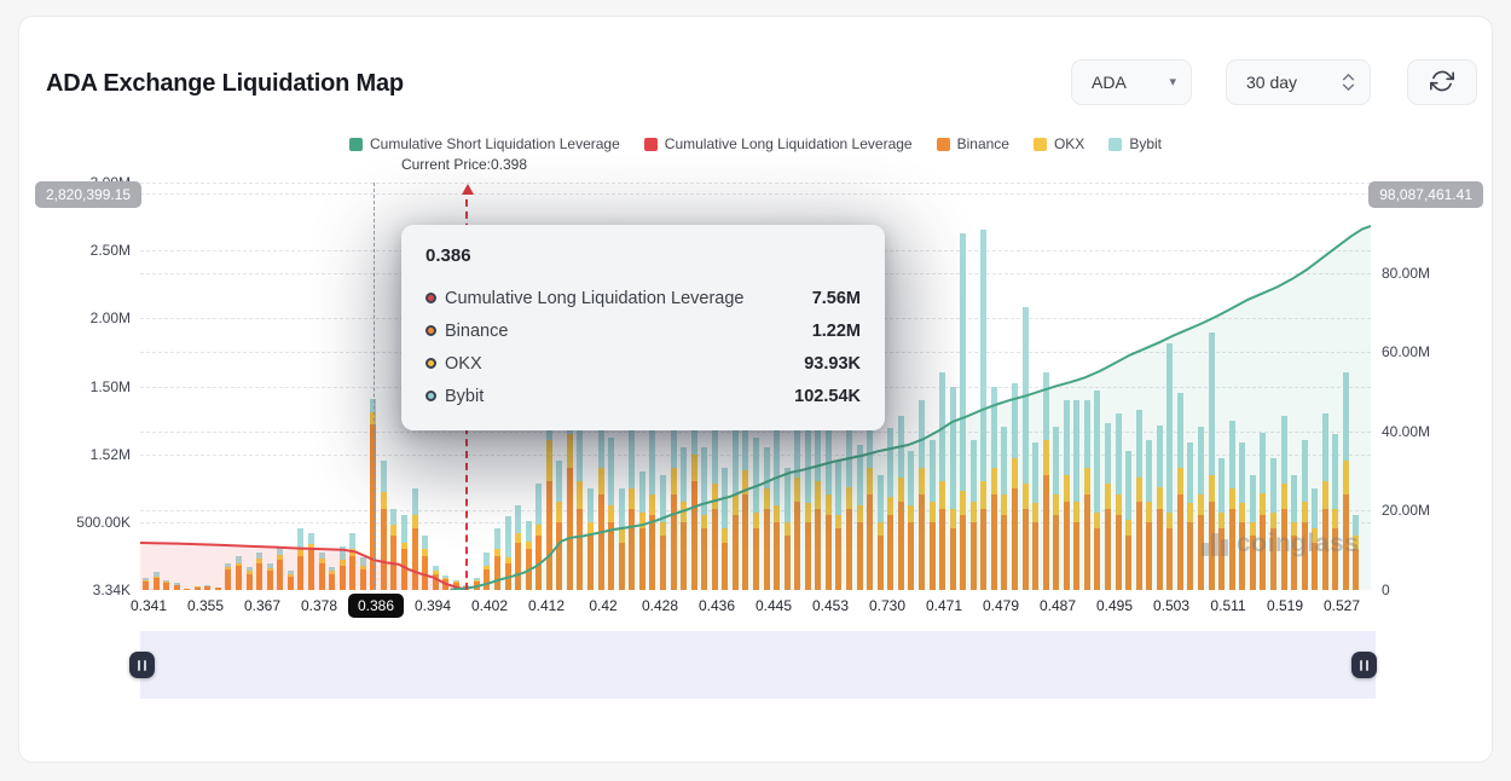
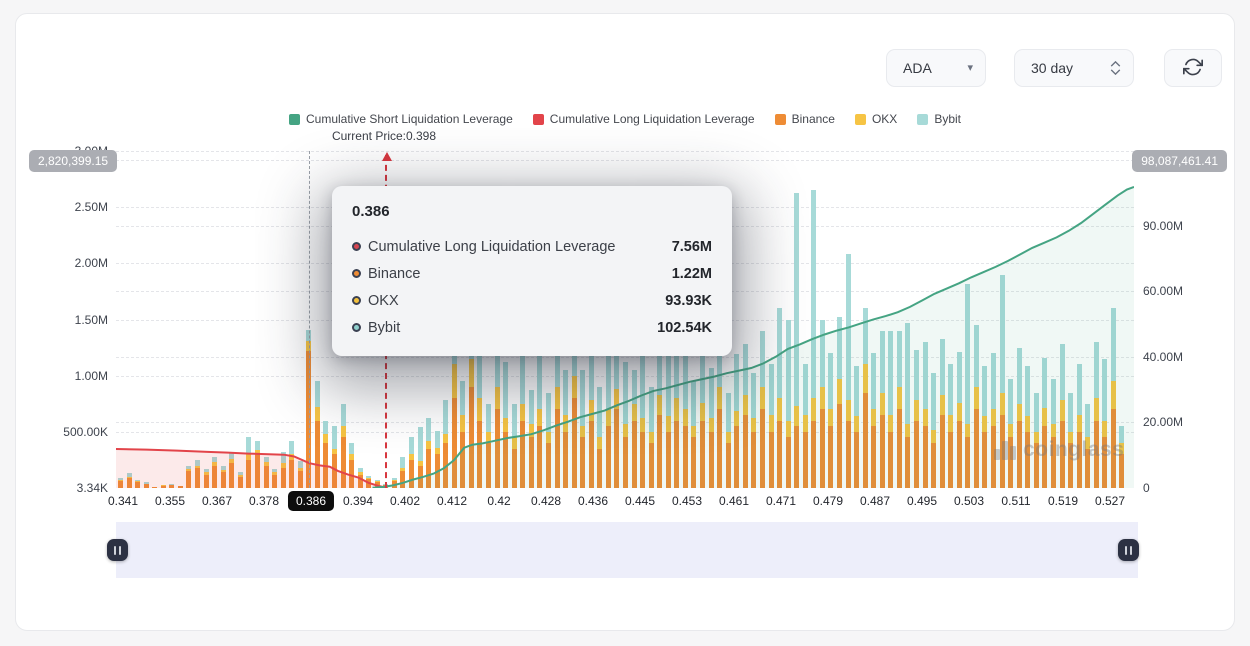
- ADA Exchange Liquidation Map
  ADA
  ▾
  30 day
  Cumulative Short Liquidation Leverage
  Cumulative Long Liquidation Leverage
  Binance
  OKX
  Bybit
  Current Price:0.398
  2.50M
  2.00M
  1.50M
- 1.52M
+ 1.00M
  500.00K
  3.34K
- 80.00M
+ 90.00M
  60.00M
  40.00M
  20.00M
  0
  2,820,399.15
  98,087,461.41
  coinglass
  0.341
  0.355
  0.367
  0.378
  0.386
  0.394
  0.402
  0.412
  0.42
  0.428
  0.436
  0.445
  0.453
- 0.730
+ 0.461
  0.471
  0.479
  0.487
  0.495
  0.503
  0.511
  0.519
  0.527
  0.386
  Cumulative Long Liquidation Leverage
  7.56M
  Binance
  1.22M
  OKX
  93.93K
  Bybit
  102.54K
